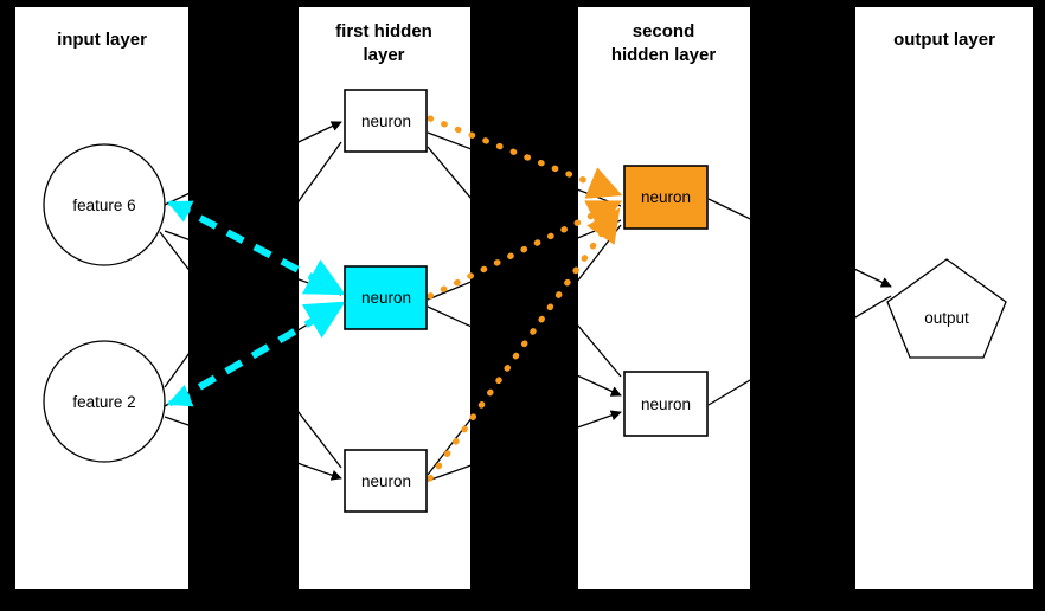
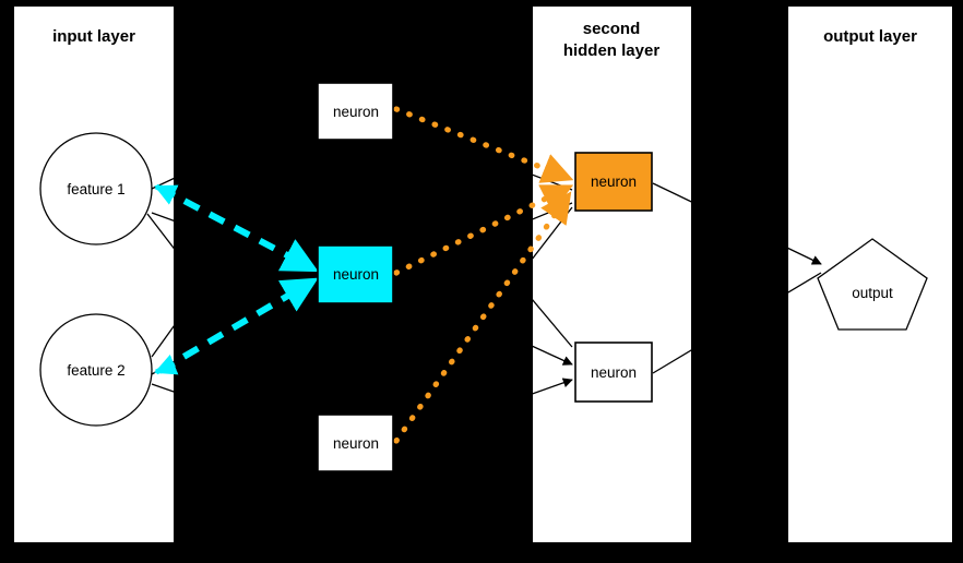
  input layer
- first hidden
- layer
  second
  hidden layer
  output layer
- feature 6
+ feature 1
  feature 2
  neuron
  neuron
  neuron
  neuron
  neuron
  output
